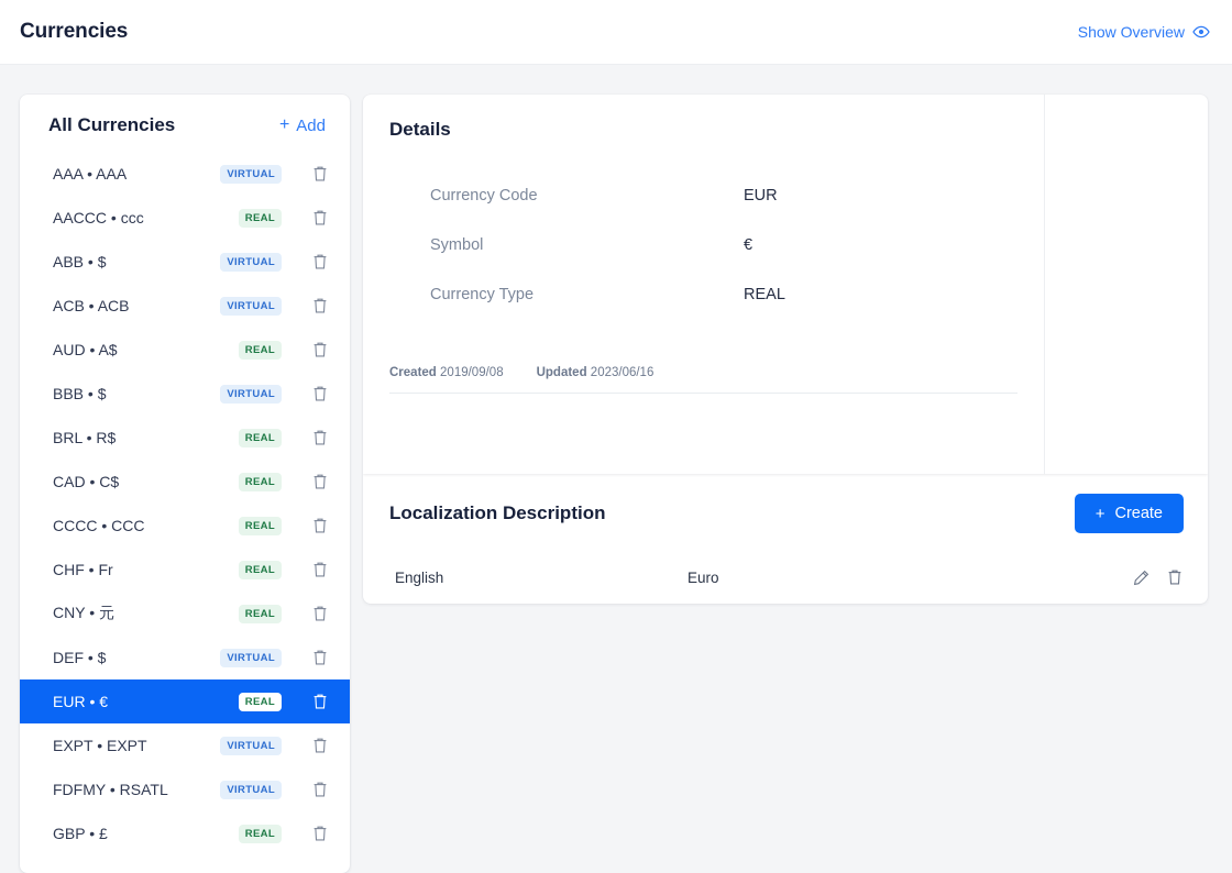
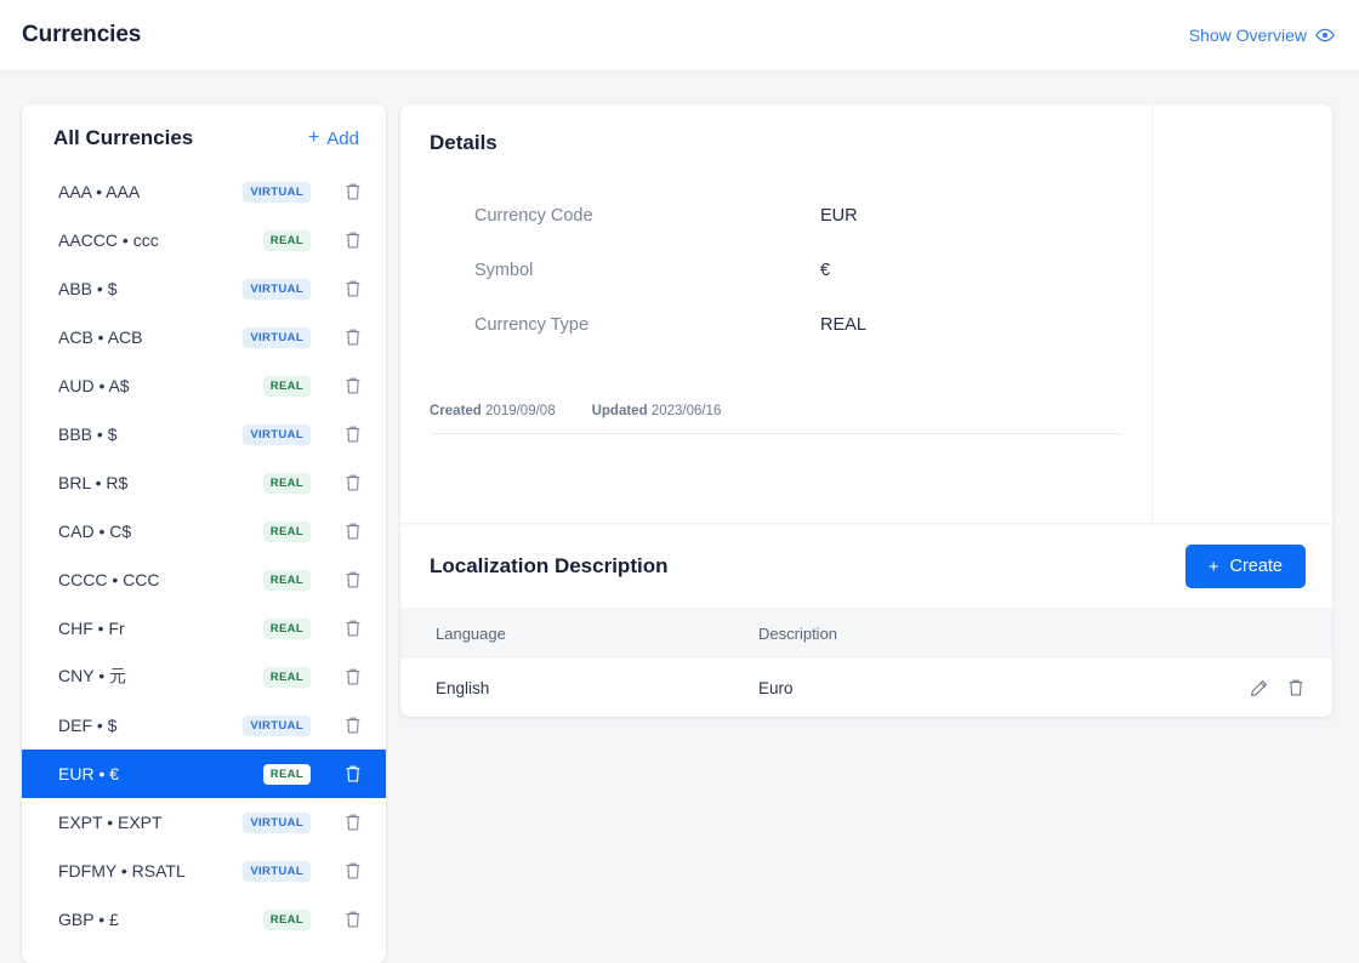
  Currencies
  Show Overview
  All Currencies
  +
  Add
  AAA • AAA
  VIRTUAL
  AACCC • ccc
  REAL
  ABB • $
  VIRTUAL
  ACB • ACB
  VIRTUAL
  AUD • A$
  REAL
  BBB • $
  VIRTUAL
  BRL • R$
  REAL
  CAD • C$
  REAL
  CCCC • CCC
  REAL
  CHF • Fr
  REAL
  CNY • 元
  REAL
  DEF • $
  VIRTUAL
  EUR • €
  REAL
  EXPT • EXPT
  VIRTUAL
  FDFMY • RSATL
  VIRTUAL
  GBP • £
  REAL
  Details
  Currency Code
  EUR
  Symbol
  €
  Currency Type
  REAL
  Created 2019/09/08
  Updated 2023/06/16
  Localization Description
  +
  Create
+ Language
+ Description
  English
  Euro
